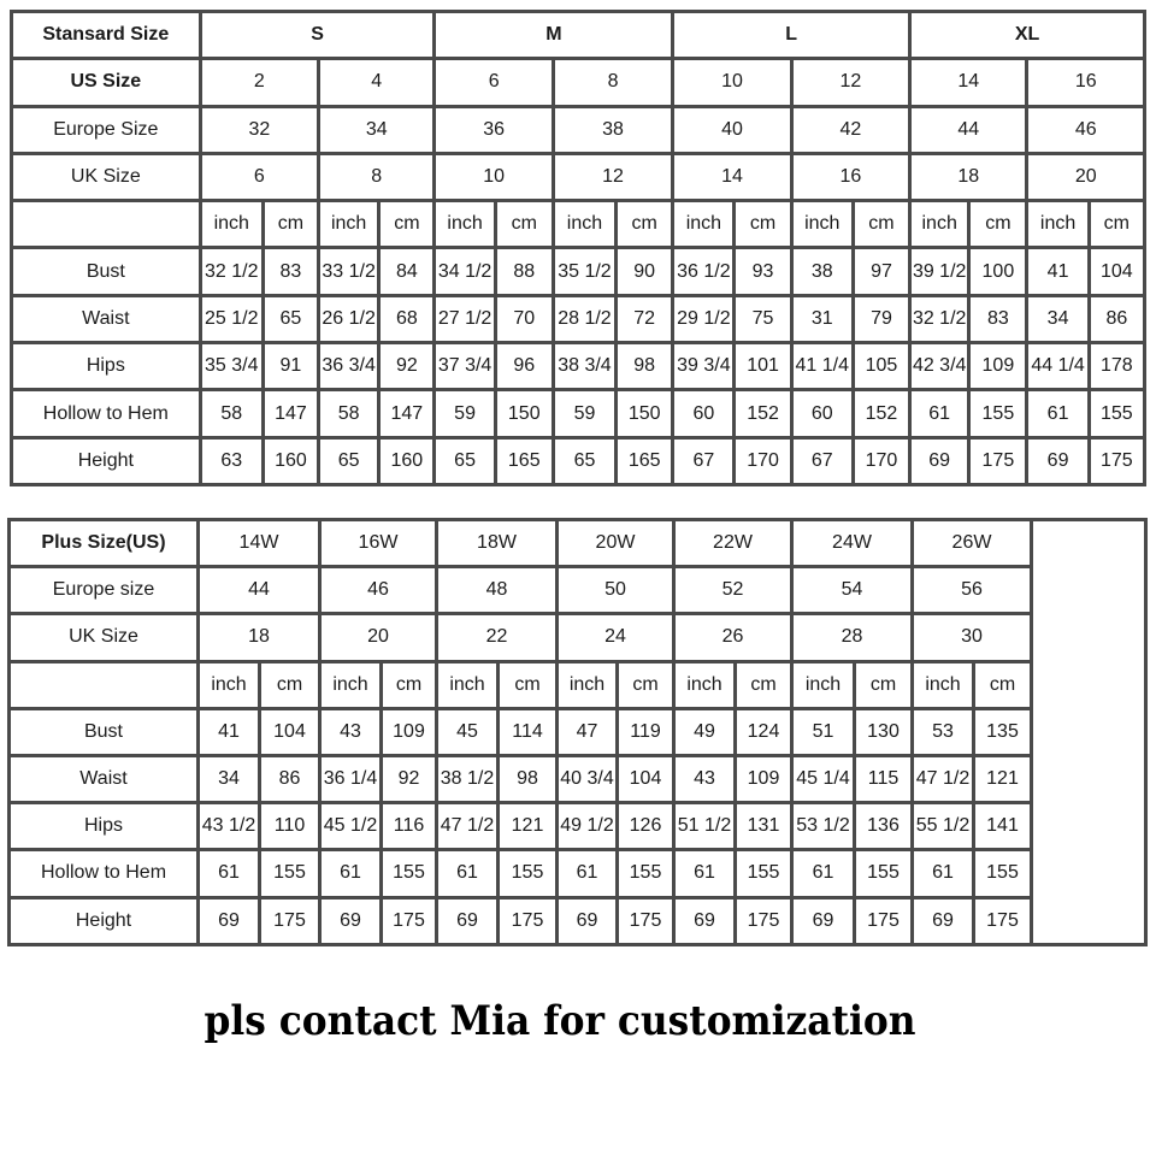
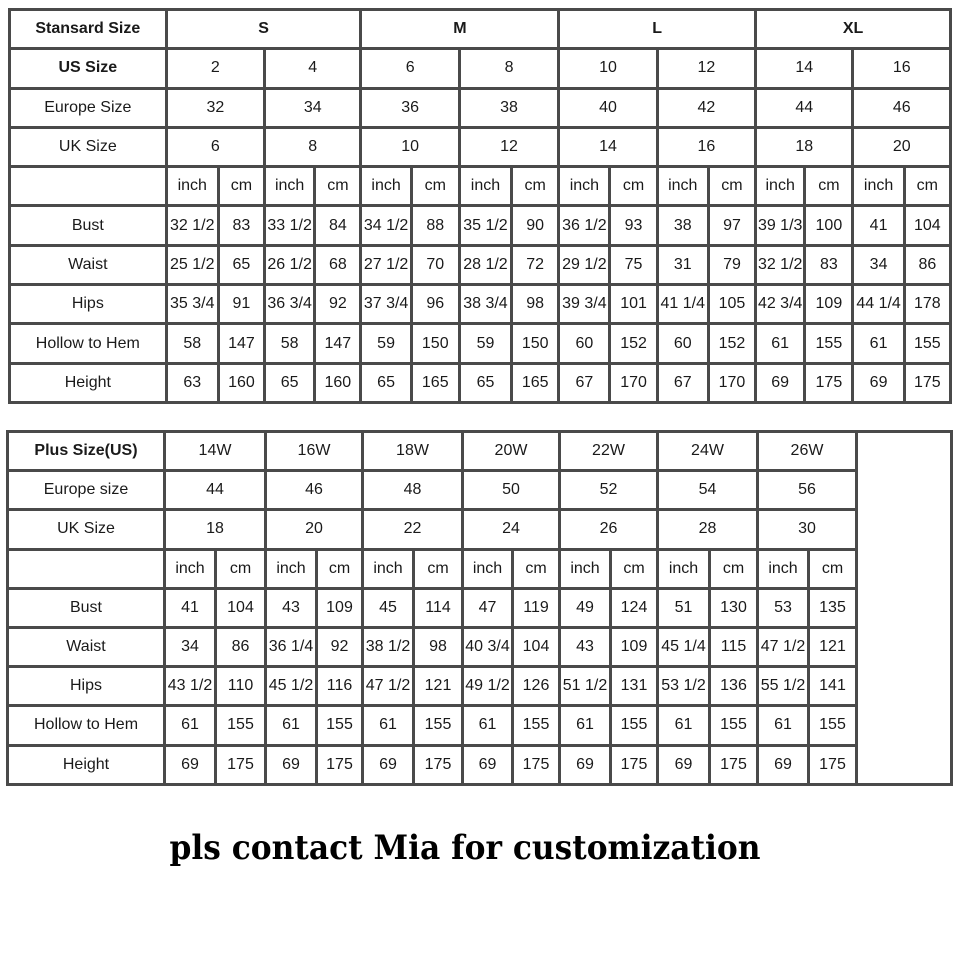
  Stansard Size	S	M	L	XL
  US Size	2	4	6	8	10	12	14	16
  Europe Size	32	34	36	38	40	42	44	46
  UK Size	6	8	10	12	14	16	18	20
  	inch	cm	inch	cm	inch	cm	inch	cm	inch	cm	inch	cm	inch	cm	inch	cm
- Bust	32 1/2	83	33 1/2	84	34 1/2	88	35 1/2	90	36 1/2	93	38	97	39 1/2	100	41	104
+ Bust	32 1/2	83	33 1/2	84	34 1/2	88	35 1/2	90	36 1/2	93	38	97	39 1/3	100	41	104
  Waist	25 1/2	65	26 1/2	68	27 1/2	70	28 1/2	72	29 1/2	75	31	79	32 1/2	83	34	86
  Hips	35 3/4	91	36 3/4	92	37 3/4	96	38 3/4	98	39 3/4	101	41 1/4	105	42 3/4	109	44 1/4	178
  Hollow to Hem	58	147	58	147	59	150	59	150	60	152	60	152	61	155	61	155
  Height	63	160	65	160	65	165	65	165	67	170	67	170	69	175	69	175
  Plus Size(US)	14W	16W	18W	20W	22W	24W	26W
  Europe size	44	46	48	50	52	54	56
  UK Size	18	20	22	24	26	28	30
  	inch	cm	inch	cm	inch	cm	inch	cm	inch	cm	inch	cm	inch	cm
  Bust	41	104	43	109	45	114	47	119	49	124	51	130	53	135
  Waist	34	86	36 1/4	92	38 1/2	98	40 3/4	104	43	109	45 1/4	115	47 1/2	121
  Hips	43 1/2	110	45 1/2	116	47 1/2	121	49 1/2	126	51 1/2	131	53 1/2	136	55 1/2	141
  Hollow to Hem	61	155	61	155	61	155	61	155	61	155	61	155	61	155
  Height	69	175	69	175	69	175	69	175	69	175	69	175	69	175
  pls contact Mia for customization
